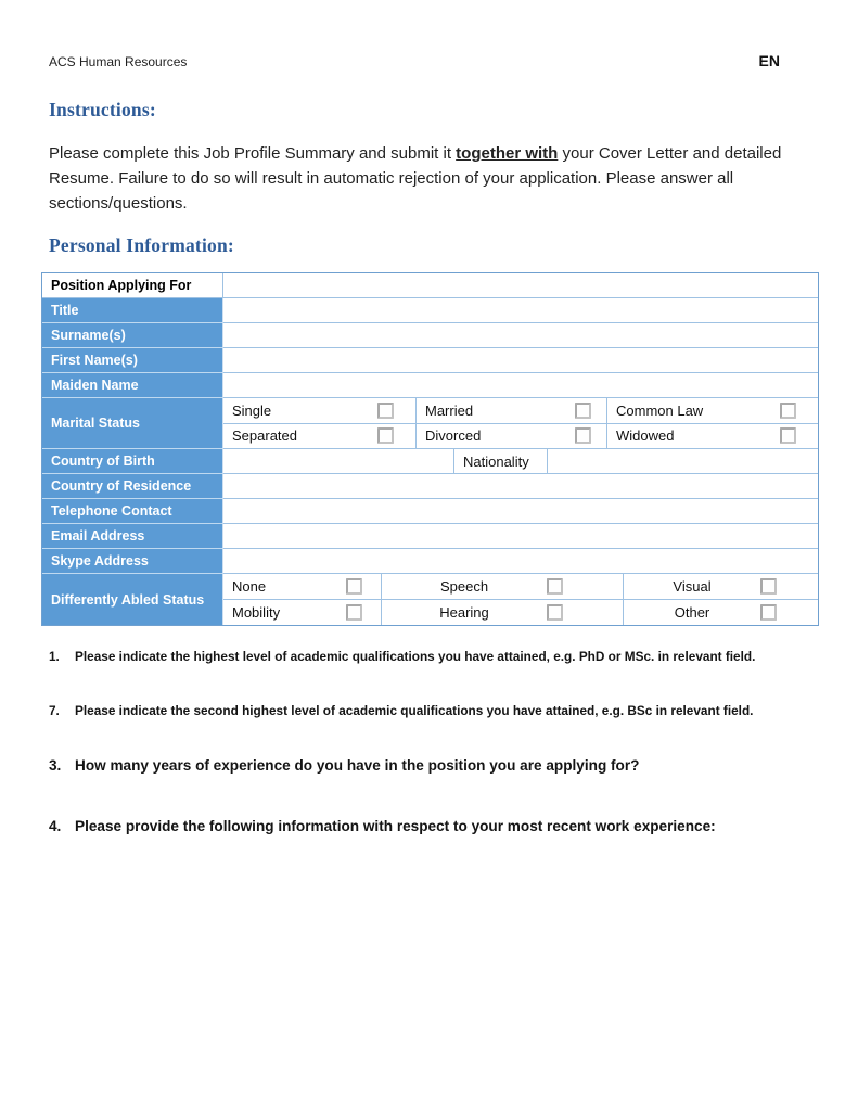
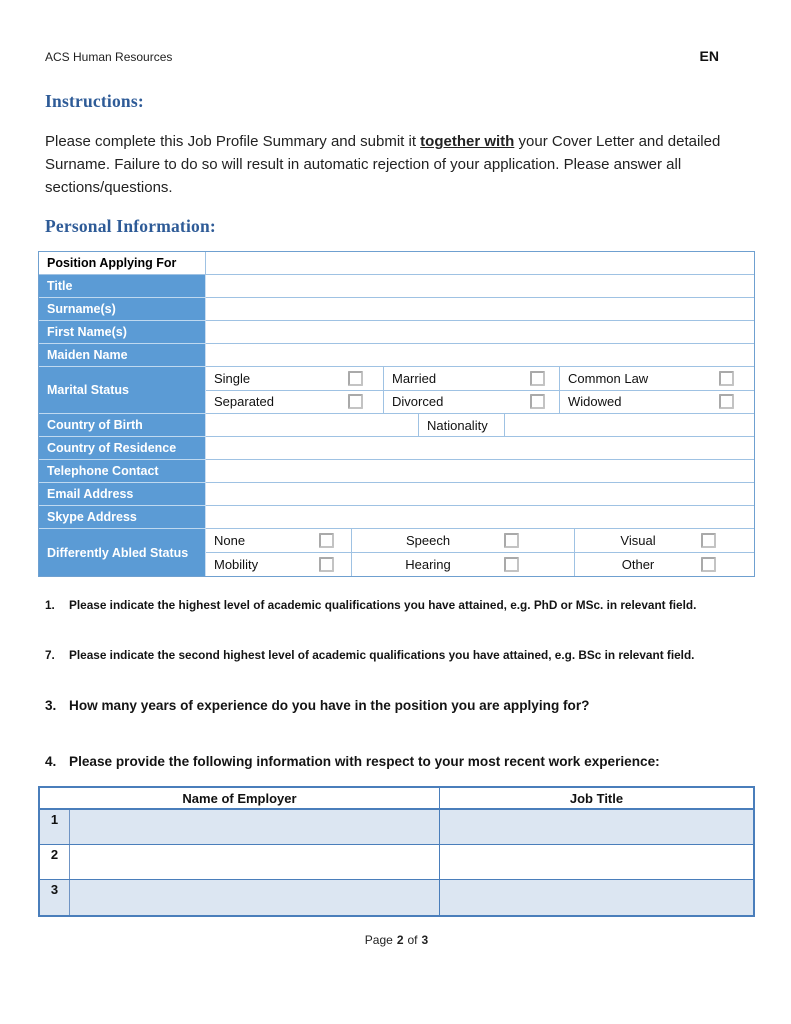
  ACS Human Resources
  EN
  Instructions:
- Please complete this Job Profile Summary and submit it together with your Cover Letter and detailed Resume. Failure to do so will result in automatic rejection of your application. Please answer all sections/questions.
+ Please complete this Job Profile Summary and submit it together with your Cover Letter and detailed Surname. Failure to do so will result in automatic rejection of your application. Please answer all sections/questions.
  Personal Information:
  Position Applying For
  Title
  Surname(s)
  First Name(s)
  Maiden Name
  Marital Status
  Single
  Married
  Common Law
  Separated
  Divorced
  Widowed
  Country of Birth
  Nationality
  Country of Residence
  Telephone Contact
  Email Address
  Skype Address
  Differently Abled Status
  None
  Speech
  Visual
  Mobility
  Hearing
  Other
  1.
  Please indicate the highest level of academic qualifications you have attained, e.g. PhD or MSc. in relevant field.
  7.
  Please indicate the second highest level of academic qualifications you have attained, e.g. BSc in relevant field.
  3.
  How many years of experience do you have in the position you are applying for?
  4.
  Please provide the following information with respect to your most recent work experience:
+ Name of Employer
+ Job Title
+ 1
+ 2
+ 3
+ Page 2 of 3
